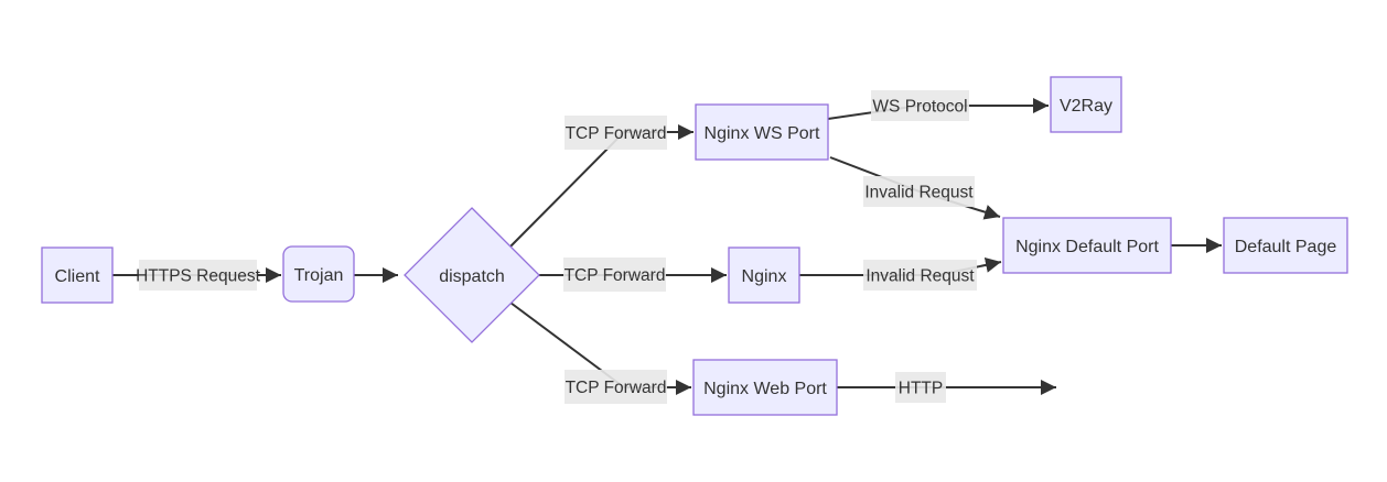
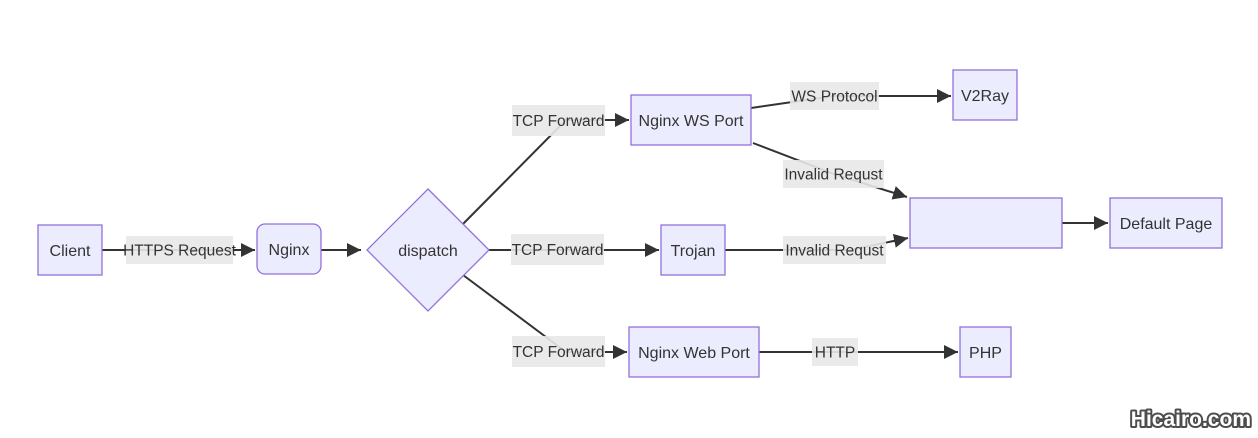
  HTTPS Request
  TCP Forward
  TCP Forward
  TCP Forward
  WS Protocol
  Invalid Requst
  Invalid Requst
  HTTP
  Client
- Trojan
+ Nginx
  dispatch
  Nginx WS Port
  V2Ray
- Nginx Default Port
  Default Page
- Nginx
+ Trojan
  Nginx Web Port
+ PHP
+ Hicairo.com
